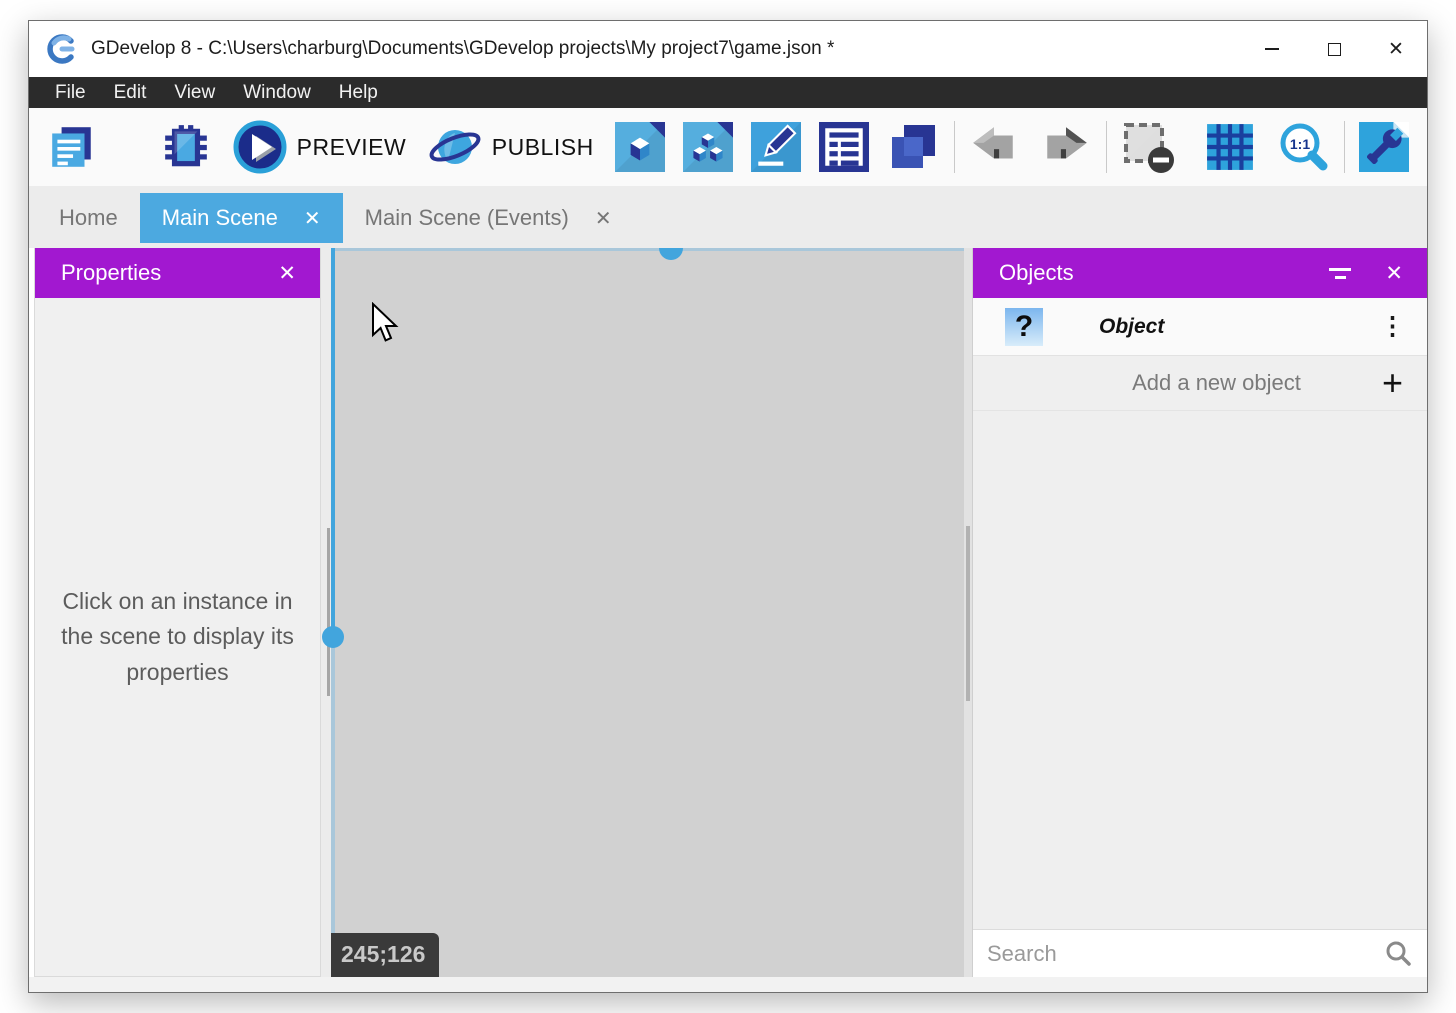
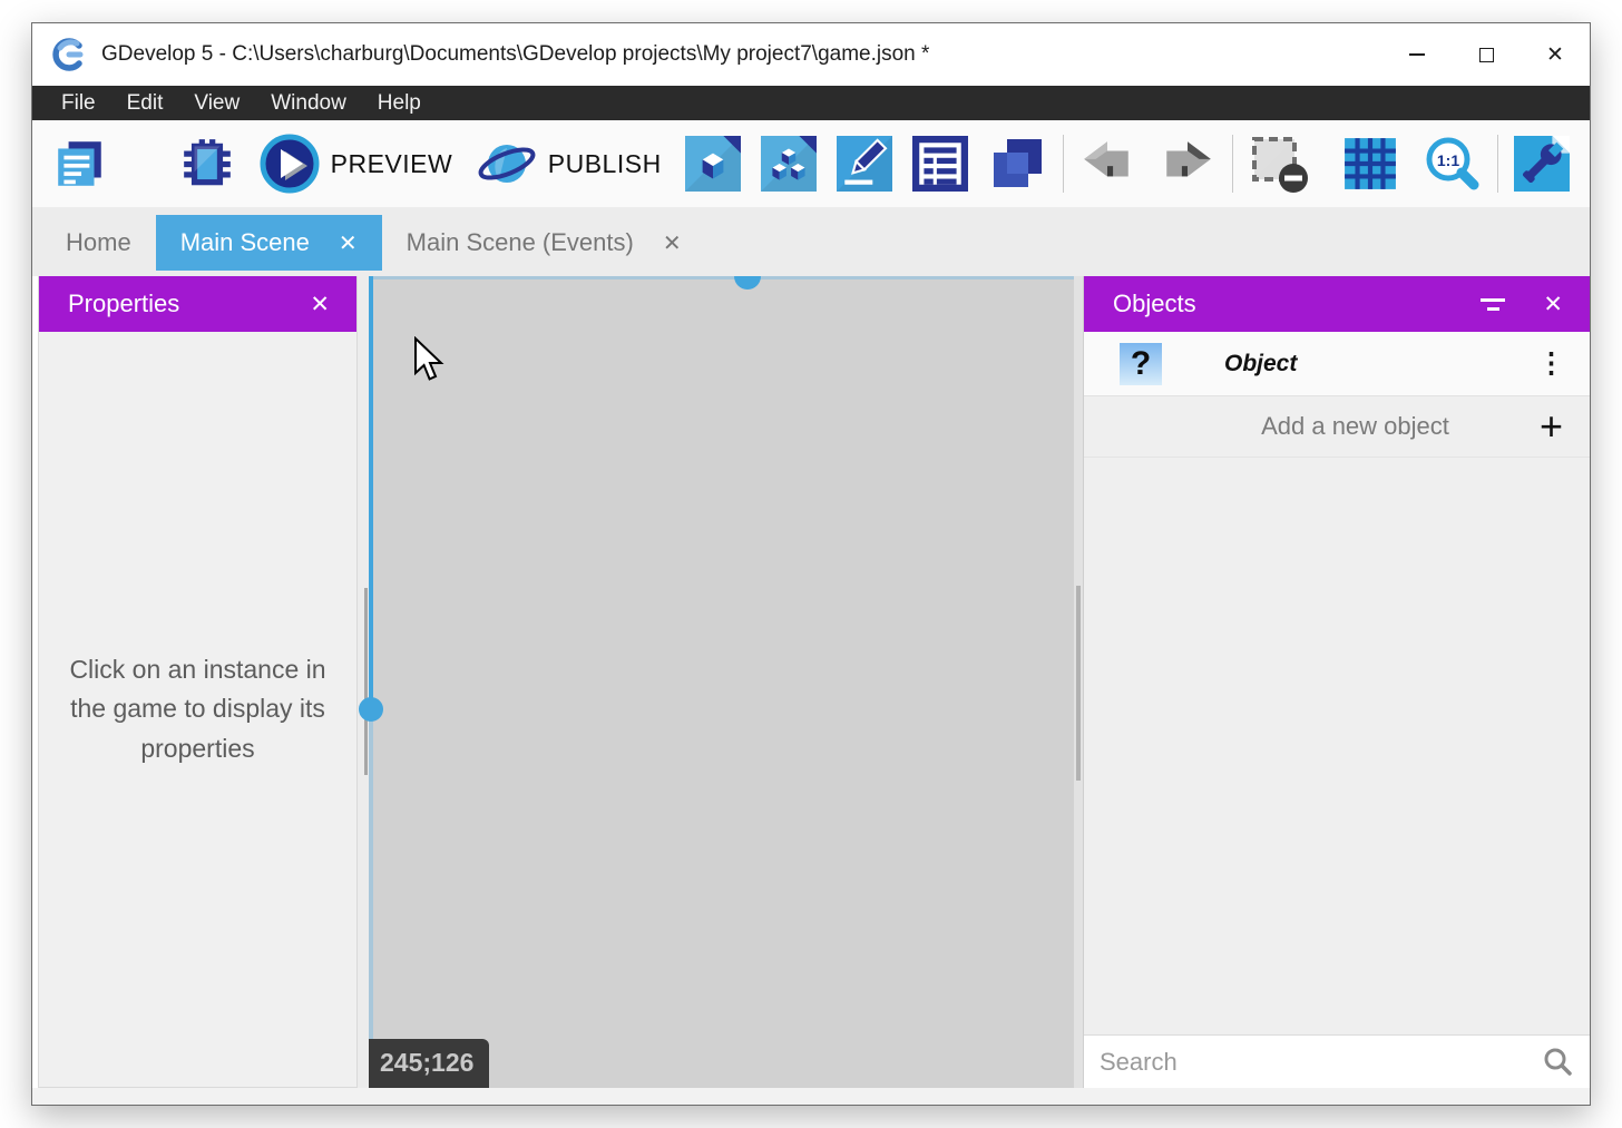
- GDevelop 8 - C:\Users\charburg\Documents\GDevelop projects\My project7\game.json *
+ GDevelop 5 - C:\Users\charburg\Documents\GDevelop projects\My project7\game.json *
  ✕
  File
  Edit
  View
  Window
  Help
  PREVIEW
  PUBLISH
  1:1
  Home
  Main Scene
  ✕
  Main Scene (Events)
  ✕
  Properties
  ✕
- Click on an instance in the scene to display its properties
+ Click on an instance in the game to display its properties
  245;126
  Objects
  ✕
  ?
  Object
  ⋮
  Add a new object
  +
  Search
